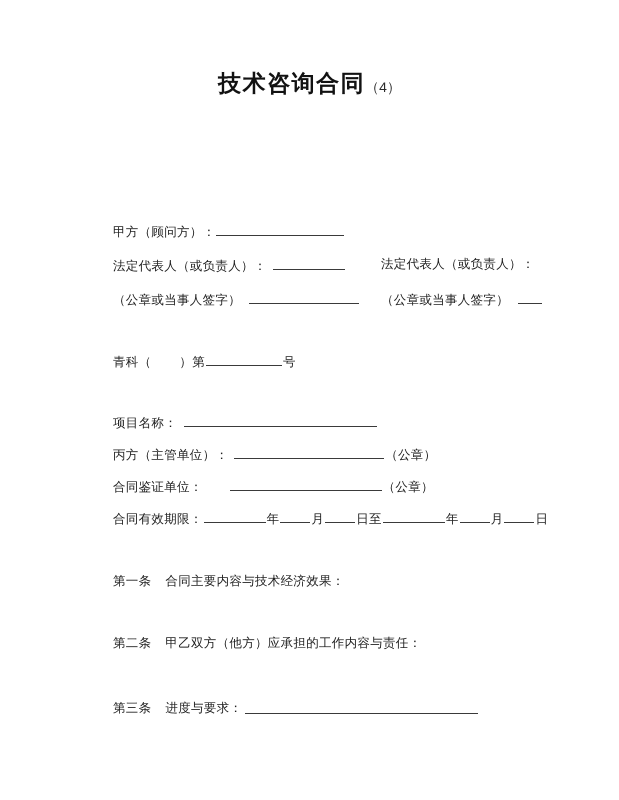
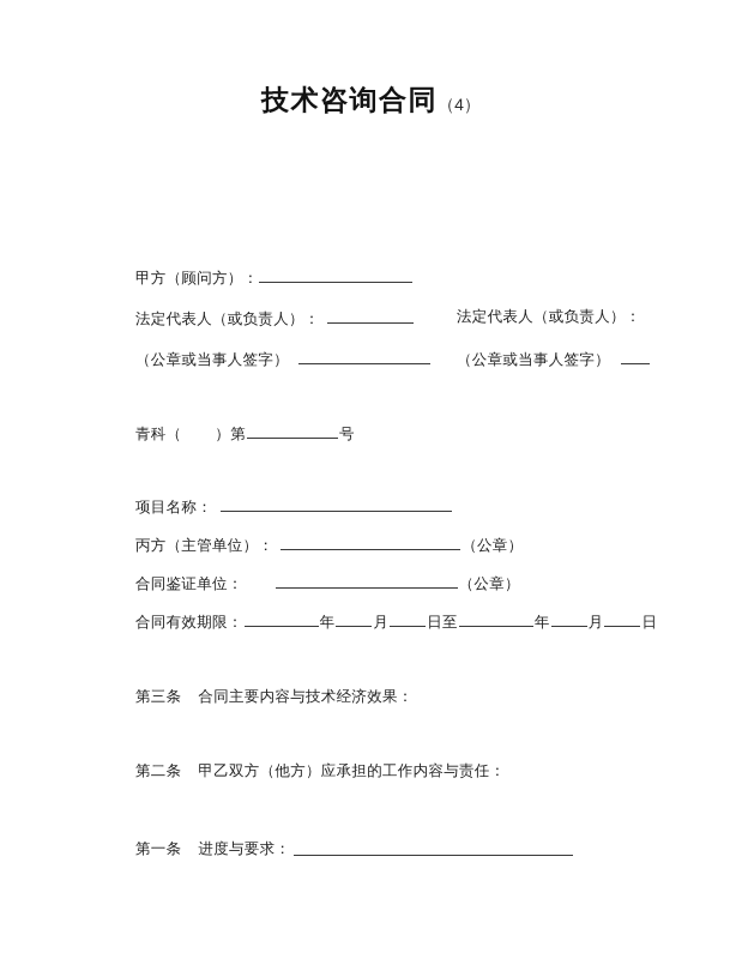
  技术咨询合同（4）
  甲方（顾问方）：
  法定代表人（或负责人）：
  （公章或当事人签字）
  法定代表人（或负责人）：
  （公章或当事人签字）
  青科（ ）第 号
  项目名称：
  丙方（主管单位）： （公章）
  合同鉴证单位： （公章）
  合同有效期限： 年 月 日至 年 月 日
- 第一条 合同主要内容与技术经济效果：
+ 第三条 合同主要内容与技术经济效果：
  第二条 甲乙双方（他方）应承担的工作内容与责任：
- 第三条 进度与要求：
+ 第一条 进度与要求：
